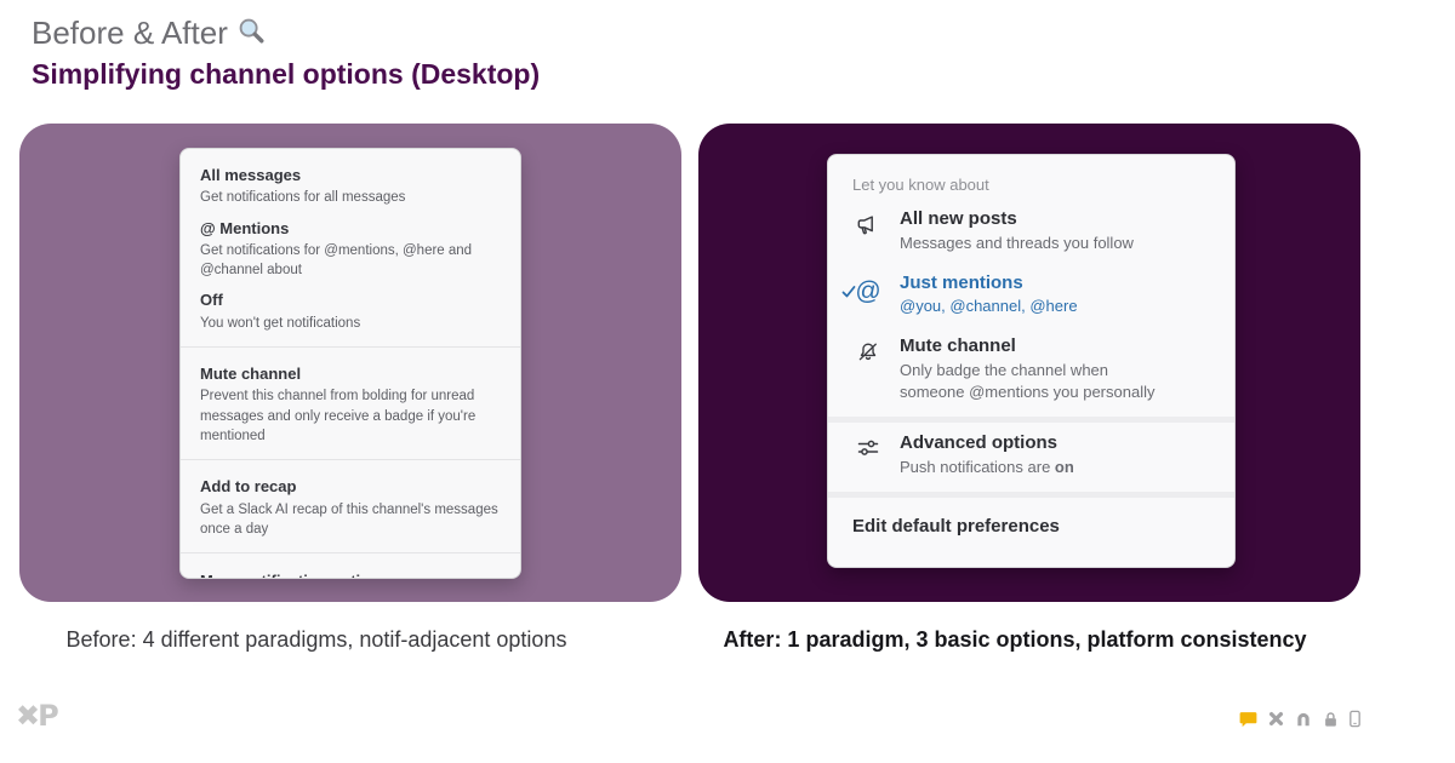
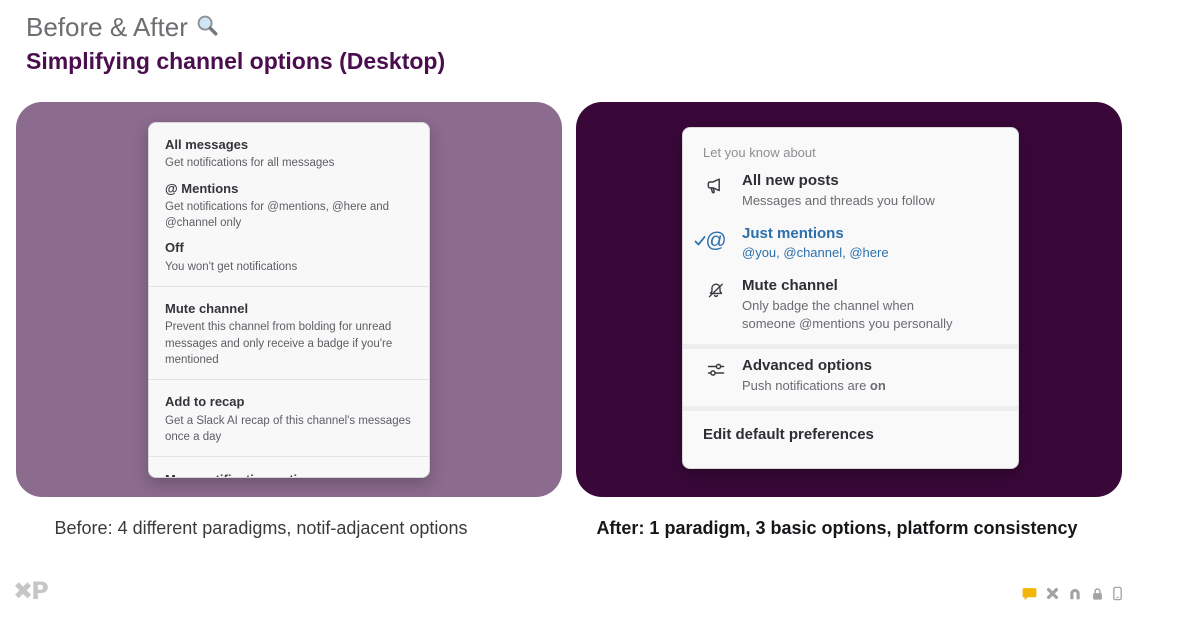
  Before & After
  Simplifying channel options (Desktop)
  All messages
  Get notifications for all messages
  @ Mentions
- Get notifications for @mentions, @here and @channel about
+ Get notifications for @mentions, @here and @channel only
  Off
  You won't get notifications
  Mute channel
  Prevent this channel from bolding for unread messages and only receive a badge if you're mentioned
  Add to recap
  Get a Slack AI recap of this channel's messages once a day
  Let you know about
  All new posts
  Messages and threads you follow
  @
  Just mentions
  @you, @channel, @here
  Mute channel
  Only badge the channel when someone @mentions you personally
  Advanced options
  Push notifications are on
  Edit default preferences
  Before: 4 different paradigms, notif-adjacent options
  After: 1 paradigm, 3 basic options, platform consistency
  ✖P
